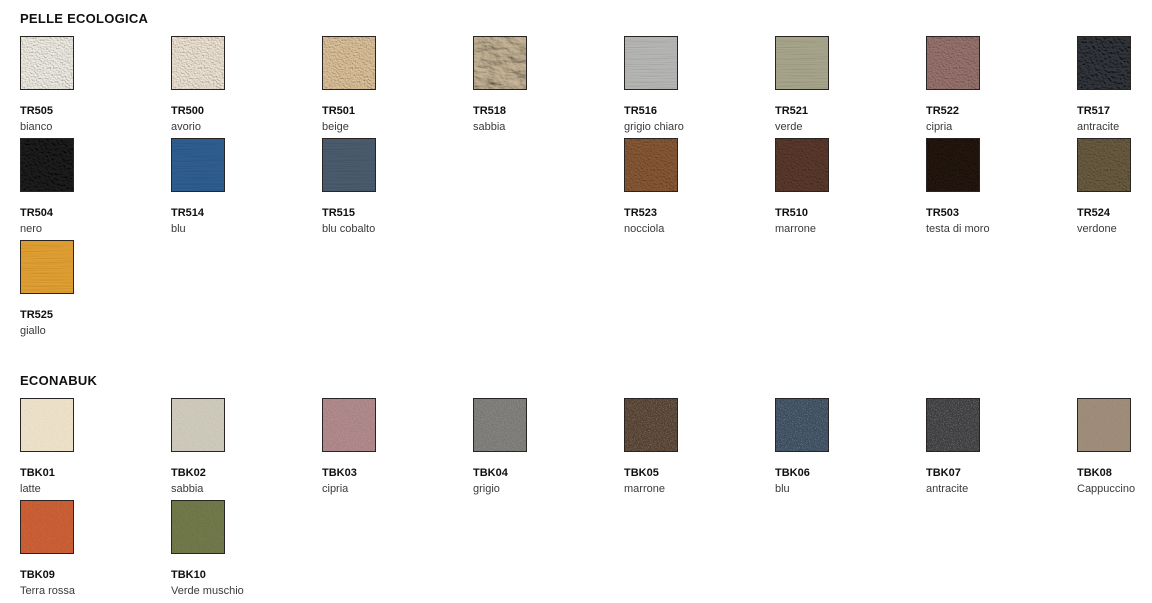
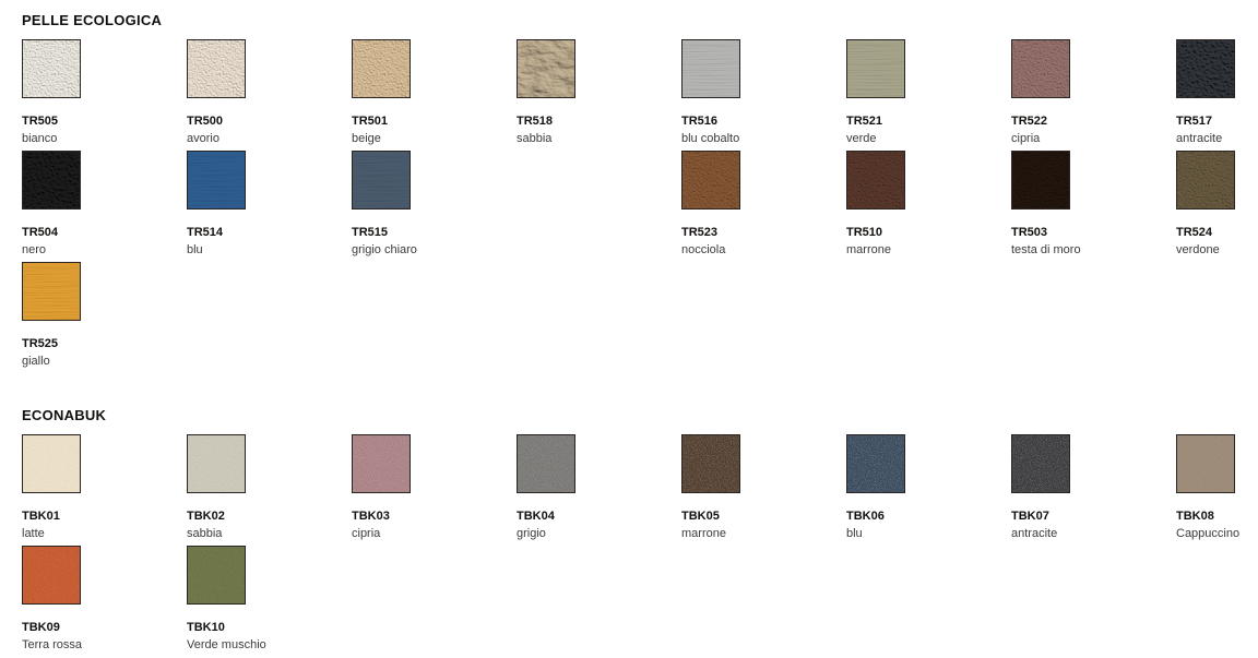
  PELLE ECOLOGICA
  TR505
  bianco
  TR500
  avorio
  TR501
  beige
  TR518
  sabbia
  TR516
- grigio chiaro
+ blu cobalto
  TR521
  verde
  TR522
  cipria
  TR517
  antracite
  TR504
  nero
  TR514
  blu
  TR515
- blu cobalto
+ grigio chiaro
  TR523
  nocciola
  TR510
  marrone
  TR503
  testa di moro
  TR524
  verdone
  TR525
  giallo
  ECONABUK
  TBK01
  latte
  TBK02
  sabbia
  TBK03
  cipria
  TBK04
  grigio
  TBK05
  marrone
  TBK06
  blu
  TBK07
  antracite
  TBK08
  Cappuccino
  TBK09
  Terra rossa
  TBK10
  Verde muschio
